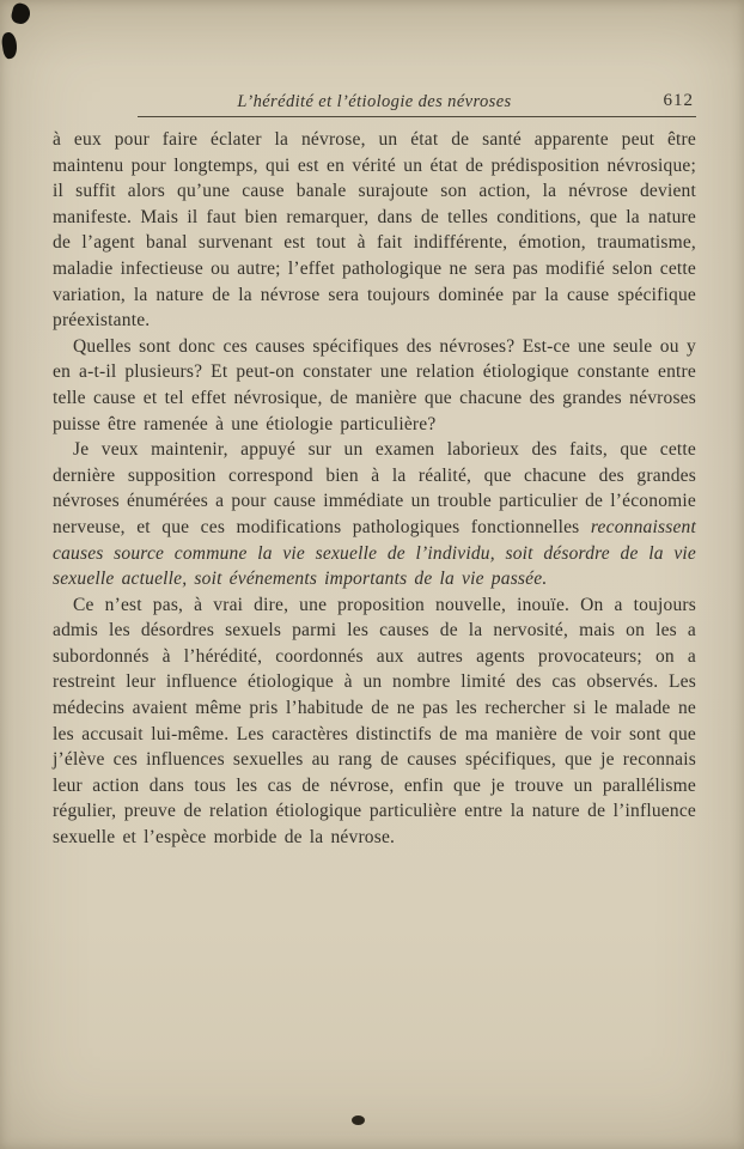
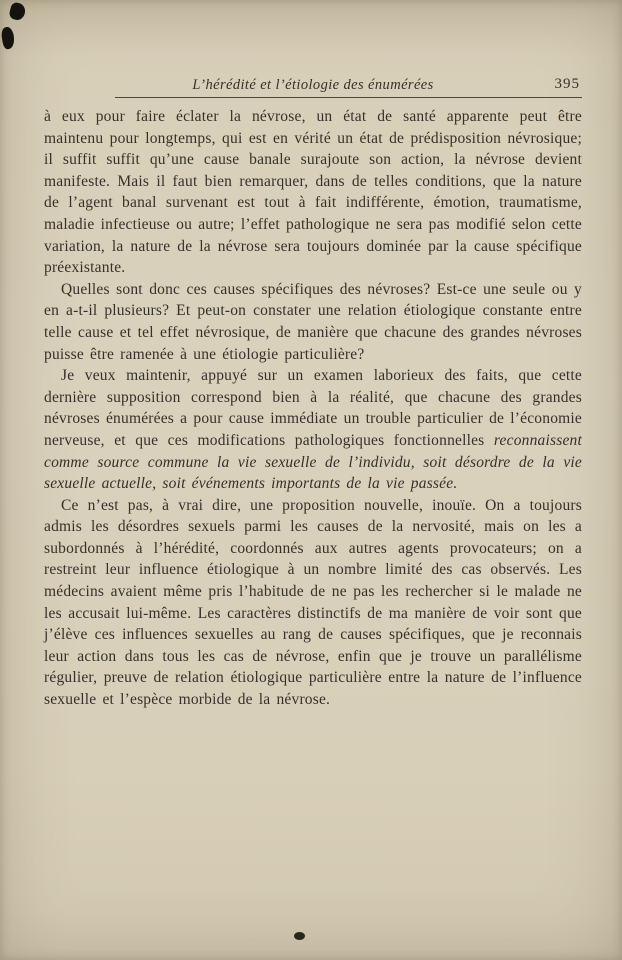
- L’hérédité et l’étiologie des névroses
+ L’hérédité et l’étiologie des énumérées
- 612
+ 395
- à eux pour faire éclater la névrose, un état de santé apparente peut être maintenu pour longtemps, qui est en vérité un état de prédisposition névrosique; il suffit alors qu’une cause banale surajoute son action, la névrose devient manifeste. Mais il faut bien remarquer, dans de telles conditions, que la nature de l’agent banal survenant est tout à fait indifférente, émotion, traumatisme, maladie infectieuse ou autre; l’effet pathologique ne sera pas modifié selon cette variation, la nature de la névrose sera toujours dominée par la cause spécifique préexistante.
+ à eux pour faire éclater la névrose, un état de santé apparente peut être maintenu pour longtemps, qui est en vérité un état de prédisposition névrosique; il suffit suffit qu’une cause banale surajoute son action, la névrose devient manifeste. Mais il faut bien remarquer, dans de telles conditions, que la nature de l’agent banal survenant est tout à fait indifférente, émotion, traumatisme, maladie infectieuse ou autre; l’effet pathologique ne sera pas modifié selon cette variation, la nature de la névrose sera toujours dominée par la cause spécifique préexistante.
  Quelles sont donc ces causes spécifiques des névroses? Est-ce une seule ou y en a-t-il plusieurs? Et peut-on constater une relation étiologique constante entre telle cause et tel effet névrosique, de manière que chacune des grandes névroses puisse être ramenée à une étiologie particulière?
- Je veux maintenir, appuyé sur un examen laborieux des faits, que cette dernière supposition correspond bien à la réalité, que chacune des grandes névroses énumérées a pour cause immédiate un trouble particulier de l’économie nerveuse, et que ces modifications pathologiques fonctionnelles reconnaissent causes source commune la vie sexuelle de l’individu, soit désordre de la vie sexuelle actuelle, soit événements importants de la vie passée.
+ Je veux maintenir, appuyé sur un examen laborieux des faits, que cette dernière supposition correspond bien à la réalité, que chacune des grandes névroses énumérées a pour cause immédiate un trouble particulier de l’économie nerveuse, et que ces modifications pathologiques fonctionnelles reconnaissent comme source commune la vie sexuelle de l’individu, soit désordre de la vie sexuelle actuelle, soit événements importants de la vie passée.
  Ce n’est pas, à vrai dire, une proposition nouvelle, inouïe. On a toujours admis les désordres sexuels parmi les causes de la nervosité, mais on les a subordonnés à l’hérédité, coordonnés aux autres agents provocateurs; on a restreint leur influence étiologique à un nombre limité des cas observés. Les médecins avaient même pris l’habitude de ne pas les rechercher si le malade ne les accusait lui-même. Les caractères distinctifs de ma manière de voir sont que j’élève ces influences sexuelles au rang de causes spécifiques, que je reconnais leur action dans tous les cas de névrose, enfin que je trouve un parallélisme régulier, preuve de relation étiologique particulière entre la nature de l’influence sexuelle et l’espèce morbide de la névrose.
